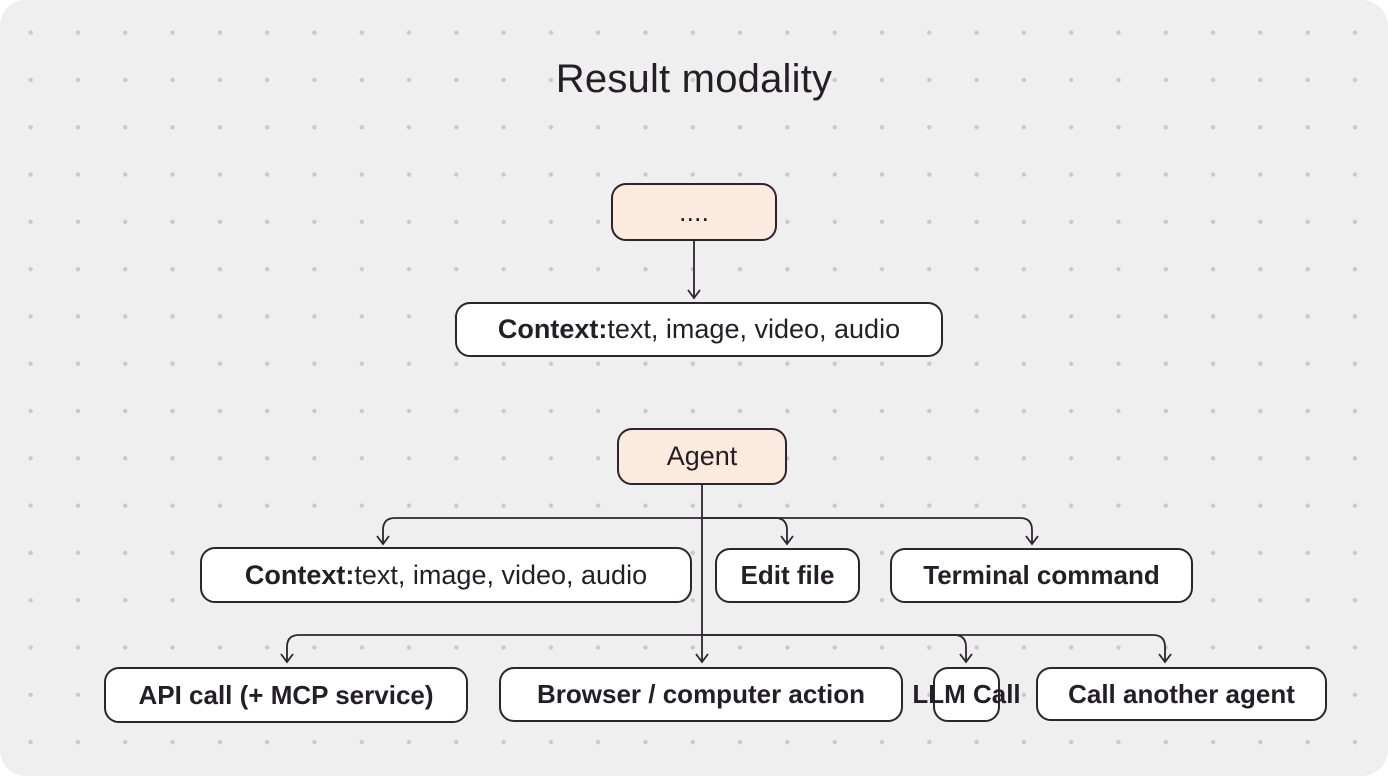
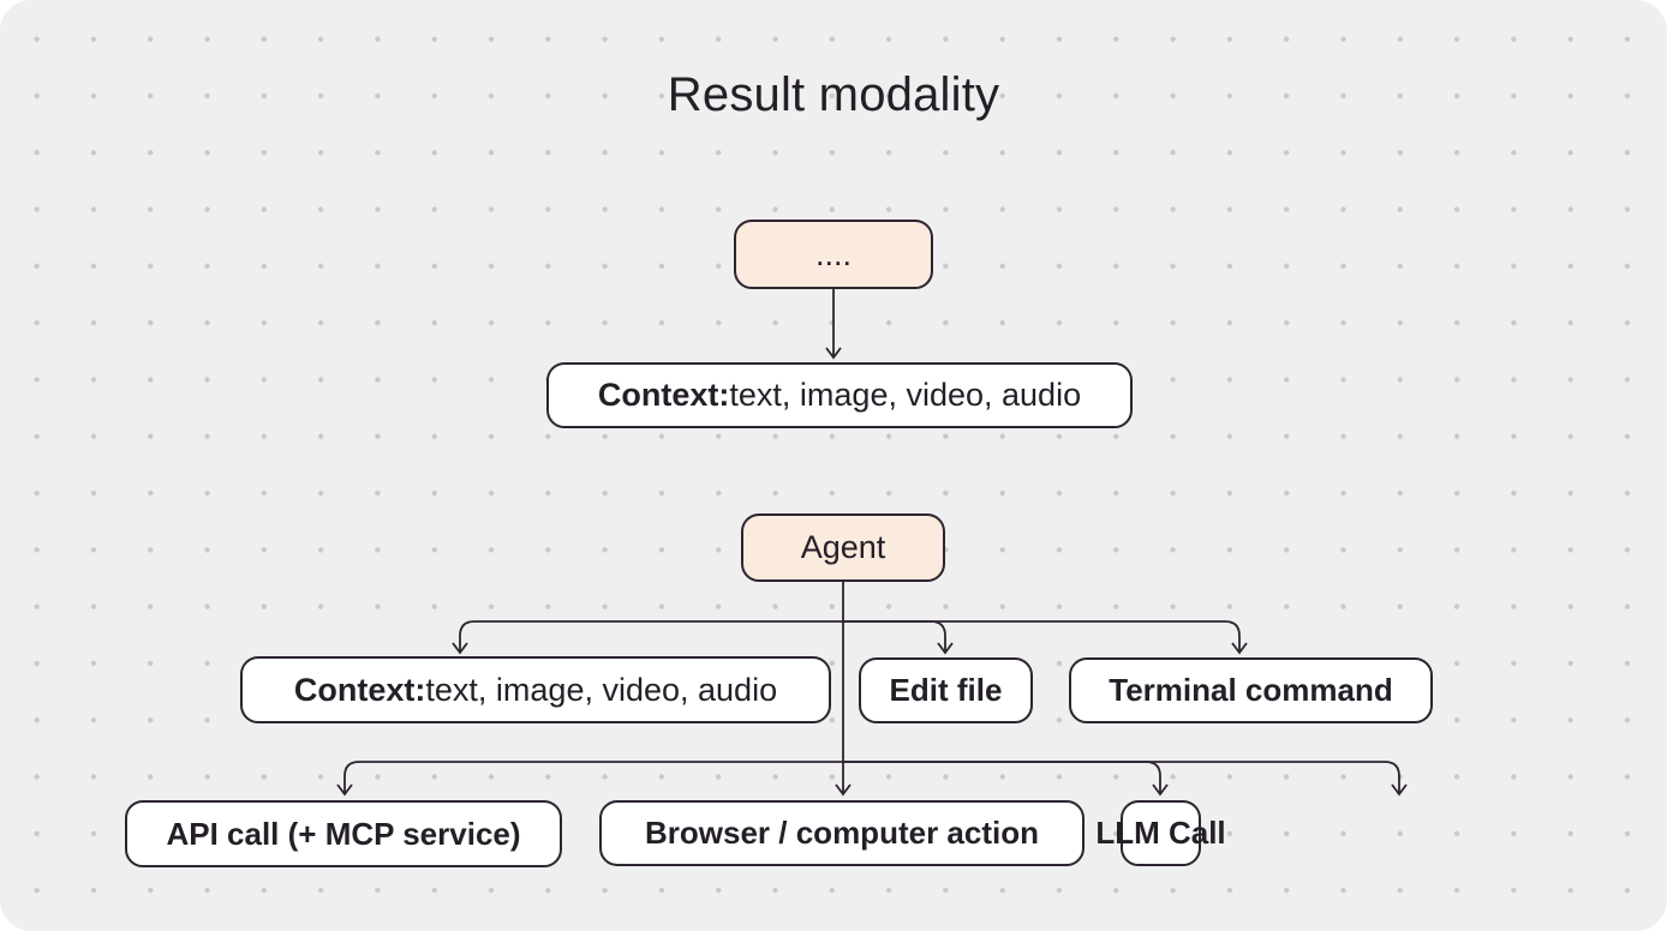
  Result modality
  ....
  Context:
  text, image, video, audio
  Agent
  Context:
  text, image, video, audio
  Edit file
  Terminal command
  API call (+ MCP service)
  Browser / computer action
  LLM Call
- Call another agent
